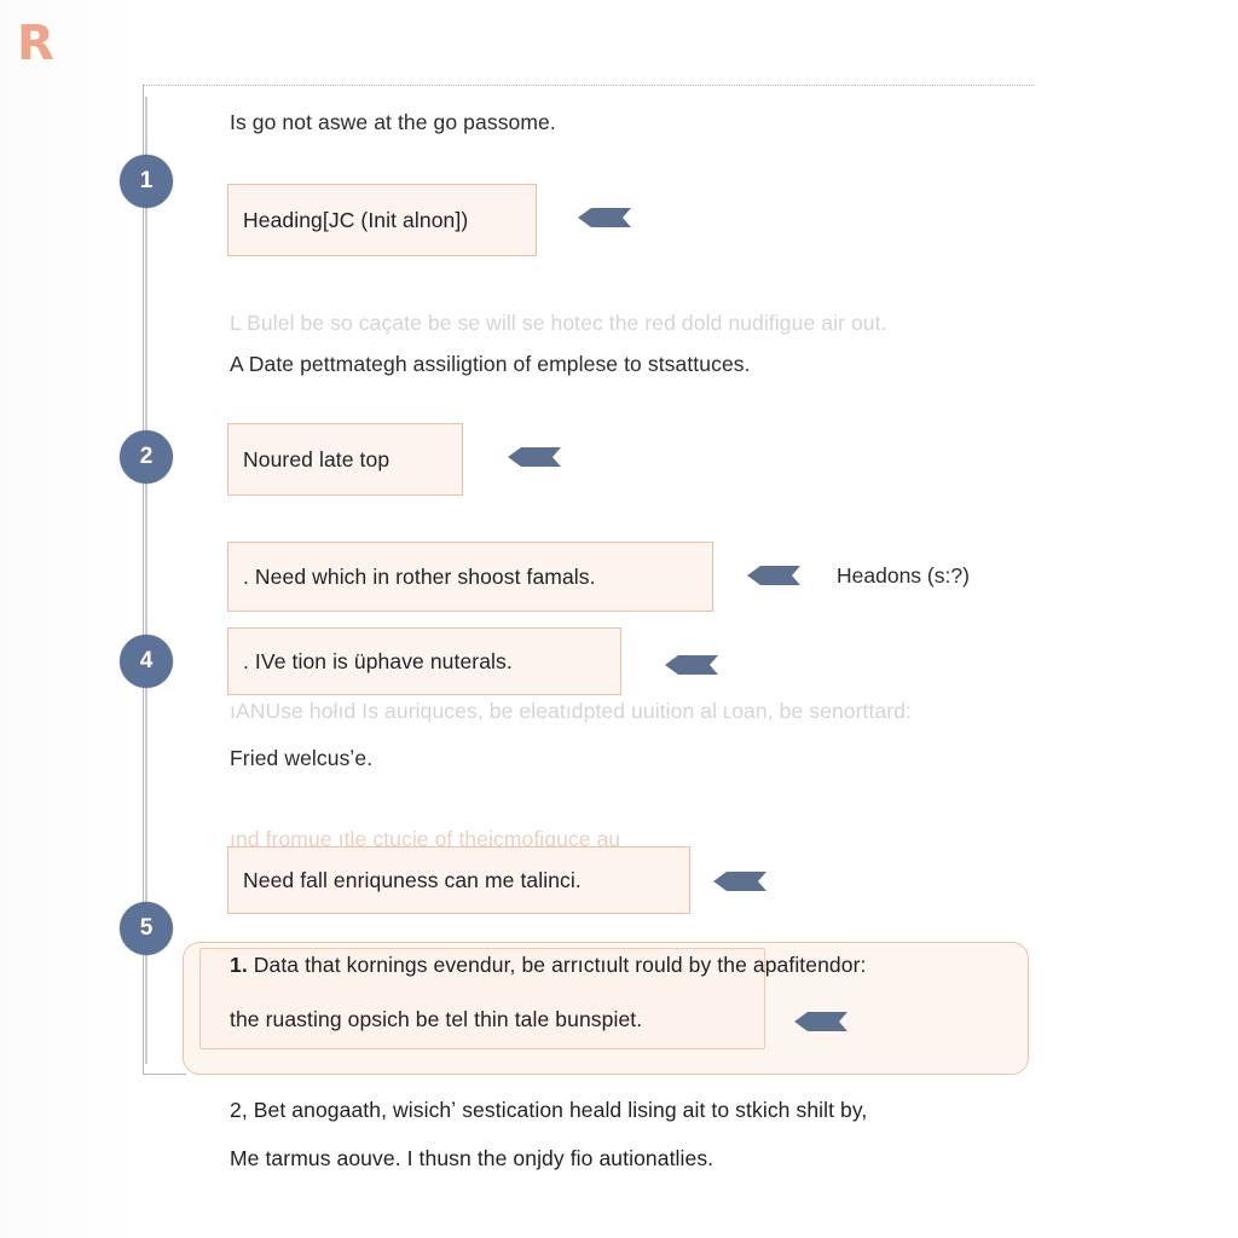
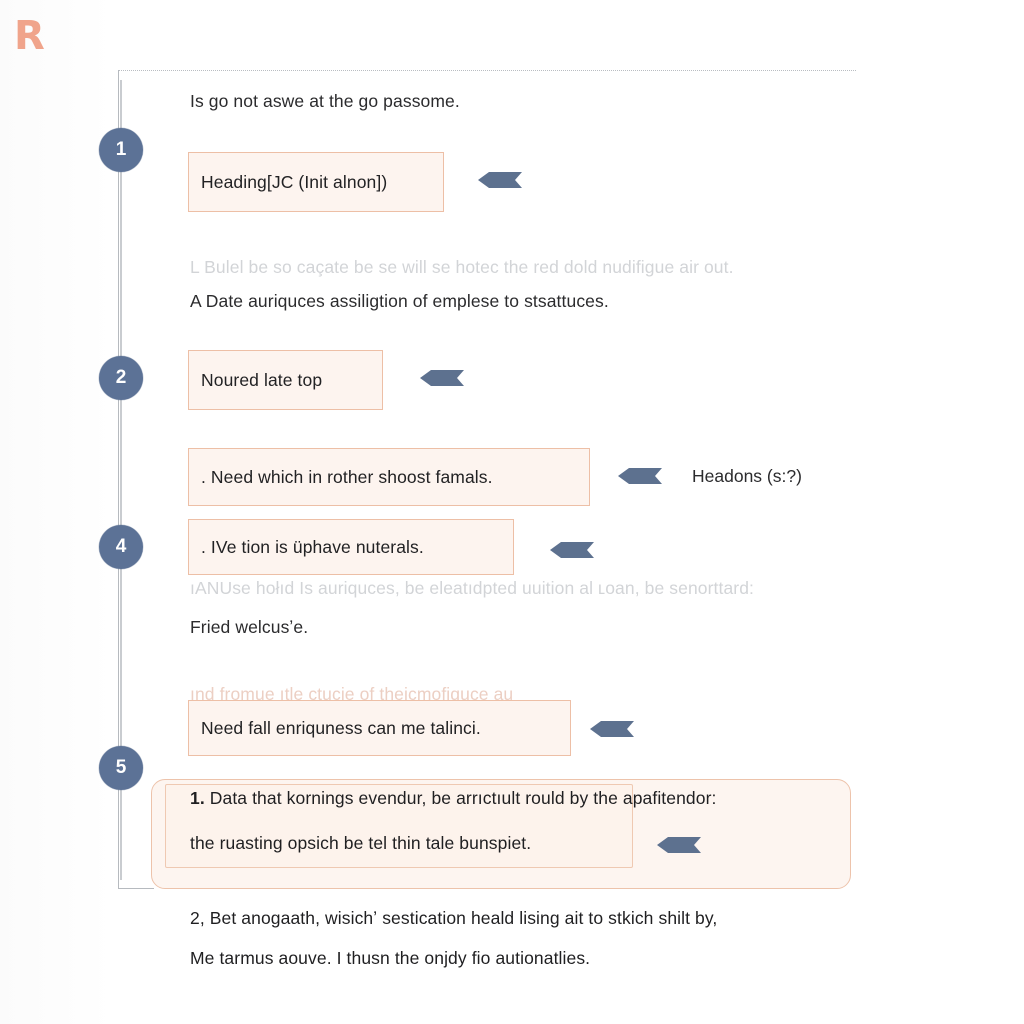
  R
  1
  2
  4
  5
  Is go not aswe at the go passome.
  Heading[JC (Init alnon])
  L Bulel be so caçate be se will se hotec the red dold nudifigue air out.
- A Date pettmategh assiligtion of emplese to stsattuces.
+ A Date auriquces assiligtion of emplese to stsattuces.
  Noured late top
  . Need which in rother shoost famals.
  Headons (s:?)
  . IVe tion is üphave nuterals.
  ıANUse hołıd Is auriquces, be eleatıdpted uuition al ʟоan, be senorttard:
  Fried welcusʼe.
  ınd fromue ıtle ctucie of theicmofiquce au
  Need fall enriquness can me talinci.
  1. Data that kornings evendur, be arrıctıult rould by the apafitendor:
  the ruasting opsich be tel thin tale bunspiet.
  2, Bet anogaath, wisichʼ sestication heald lising ait to stkich shilt by,
  Me tarmus aouve. I thusn the onjdy fio autionatlies.
